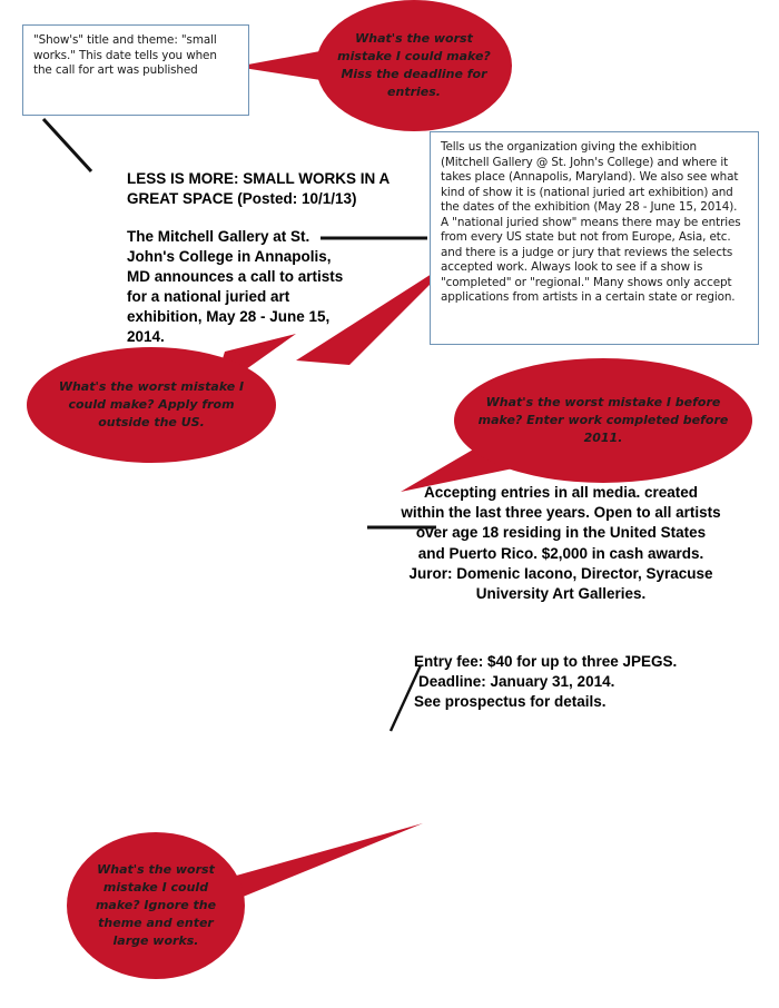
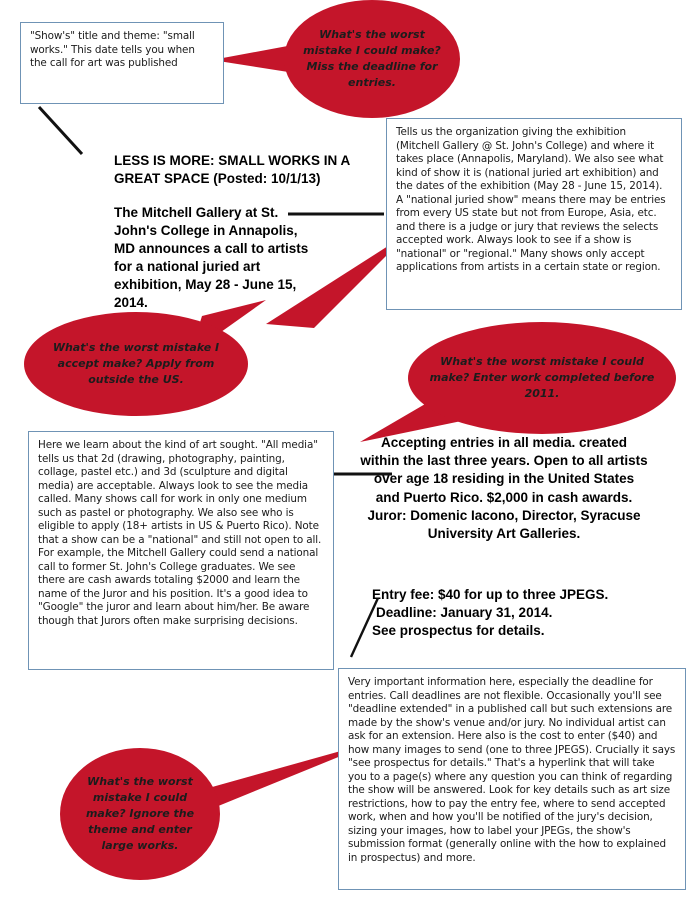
  What's the worst mistake I could make? Miss the deadline for entries.
- What's the worst mistake I could make? Apply from outside the US.
+ What's the worst mistake I accept make? Apply from outside the US.
- What's the worst mistake I before make? Enter work completed before 2011.
+ What's the worst mistake I could make? Enter work completed before 2011.
  What's the worst mistake I could make? Ignore the theme and enter large works.
  "Show's" title and theme: "small works." This date tells you when the call for art was published
- Tells us the organization giving the exhibition (Mitchell Gallery @ St. John's College) and where it takes place (Annapolis, Maryland). We also see what kind of show it is (national juried art exhibition) and the dates of the exhibition (May 28 - June 15, 2014). A "national juried show" means there may be entries from every US state but not from Europe, Asia, etc. and there is a judge or jury that reviews the selects accepted work. Always look to see if a show is "completed" or "regional." Many shows only accept applications from artists in a certain state or region.
+ Tells us the organization giving the exhibition (Mitchell Gallery @ St. John's College) and where it takes place (Annapolis, Maryland). We also see what kind of show it is (national juried art exhibition) and the dates of the exhibition (May 28 - June 15, 2014). A "national juried show" means there may be entries from every US state but not from Europe, Asia, etc. and there is a judge or jury that reviews the selects accepted work. Always look to see if a show is "national" or "regional." Many shows only accept applications from artists in a certain state or region.
+ Here we learn about the kind of art sought. "All media" tells us that 2d (drawing, photography, painting, collage, pastel etc.) and 3d (sculpture and digital media) are acceptable. Always look to see the media called. Many shows call for work in only one medium such as pastel or photography. We also see who is eligible to apply (18+ artists in US & Puerto Rico). Note that a show can be a "national" and still not open to all. For example, the Mitchell Gallery could send a national call to former St. John's College graduates. We see there are cash awards totaling $2000 and learn the name of the Juror and his position. It's a good idea to "Google" the juror and learn about him/her. Be aware though that Jurors often make surprising decisions.
+ Very important information here, especially the deadline for entries. Call deadlines are not flexible. Occasionally you'll see "deadline extended" in a published call but such extensions are made by the show's venue and/or jury. No individual artist can ask for an extension. Here also is the cost to enter ($40) and how many images to send (one to three JPEGS). Crucially it says "see prospectus for details." That's a hyperlink that will take you to a page(s) where any question you can think of regarding the show will be answered. Look for key details such as art size restrictions, how to pay the entry fee, where to send accepted work, when and how you'll be notified of the jury's decision, sizing your images, how to label your JPEGs, the show's submission format (generally online with the how to explained in prospectus) and more.
  LESS IS MORE: SMALL WORKS IN A GREAT SPACE (Posted: 10/1/13)
  The Mitchell Gallery at St. John's College in Annapolis, MD announces a call to artists for a national juried art exhibition, May 28 - June 15, 2014.
  Accepting entries in all media. created within the last three years. Open to all artists over age 18 residing in the United States and Puerto Rico. $2,000 in cash awards. Juror: Domenic Iacono, Director, Syracuse University Art Galleries.
  Entry fee: $40 for up to three JPEGS.
  Deadline: January 31, 2014.
  See prospectus for details.
